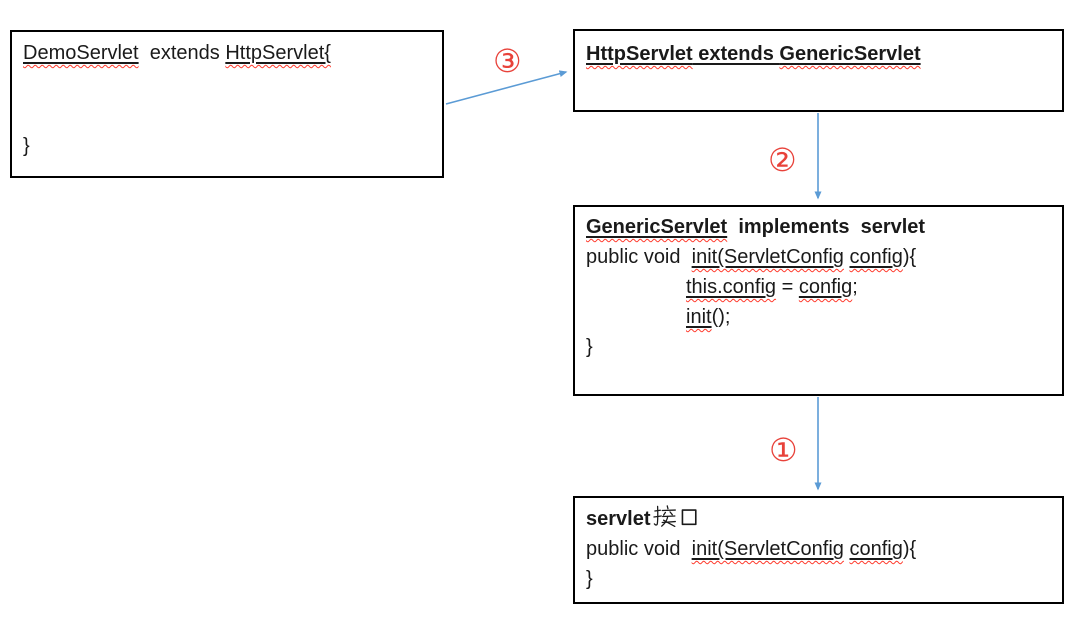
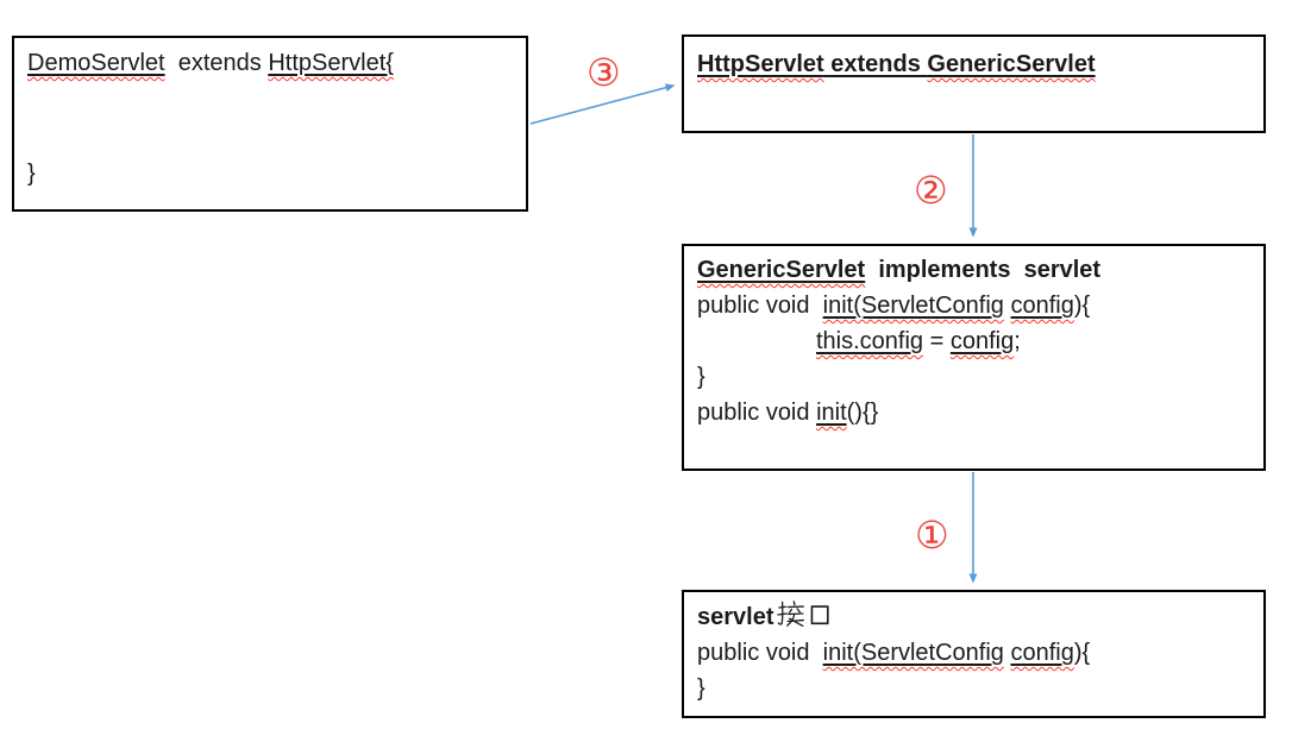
  ③
  ②
  ①
  DemoServlet extends HttpServlet{
  }
  HttpServlet extends GenericServlet
  GenericServlet implements servlet
  public void init(ServletConfig config){
  this.config = config;
- init();
  }
+ public void init(){}
  servlet
  public void init(ServletConfig config){
  }
